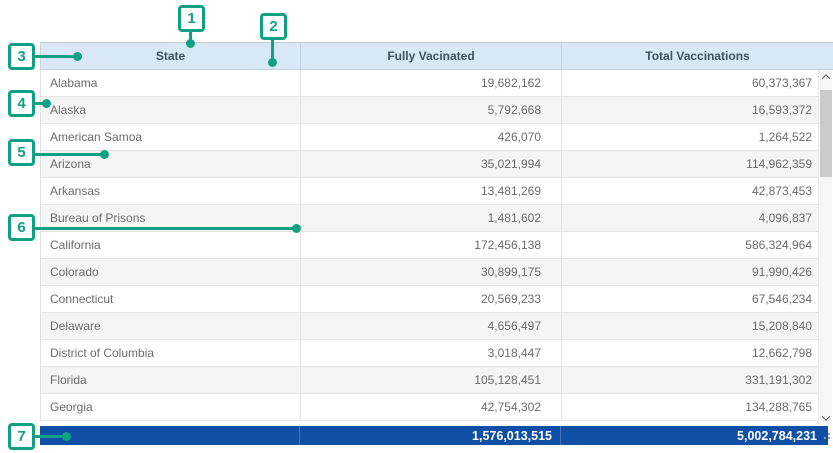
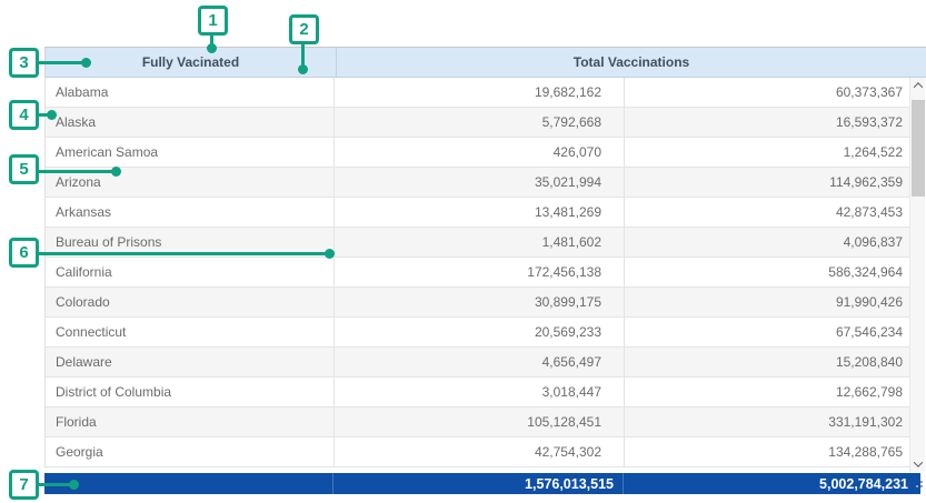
- State
  Fully Vacinated
  Total Vaccinations
  Alabama
  19,682,162
  60,373,367
  Alaska
  5,792,668
  16,593,372
  American Samoa
  426,070
  1,264,522
  Arizona
  35,021,994
  114,962,359
  Arkansas
  13,481,269
  42,873,453
  Bureau of Prisons
  1,481,602
  4,096,837
  California
  172,456,138
  586,324,964
  Colorado
  30,899,175
  91,990,426
  Connecticut
  20,569,233
  67,546,234
  Delaware
  4,656,497
  15,208,840
  District of Columbia
  3,018,447
  12,662,798
  Florida
  105,128,451
  331,191,302
  Georgia
  42,754,302
  134,288,765
  1,576,013,515
  5,002,784,231
  1
  2
  3
  4
  5
  6
  7
